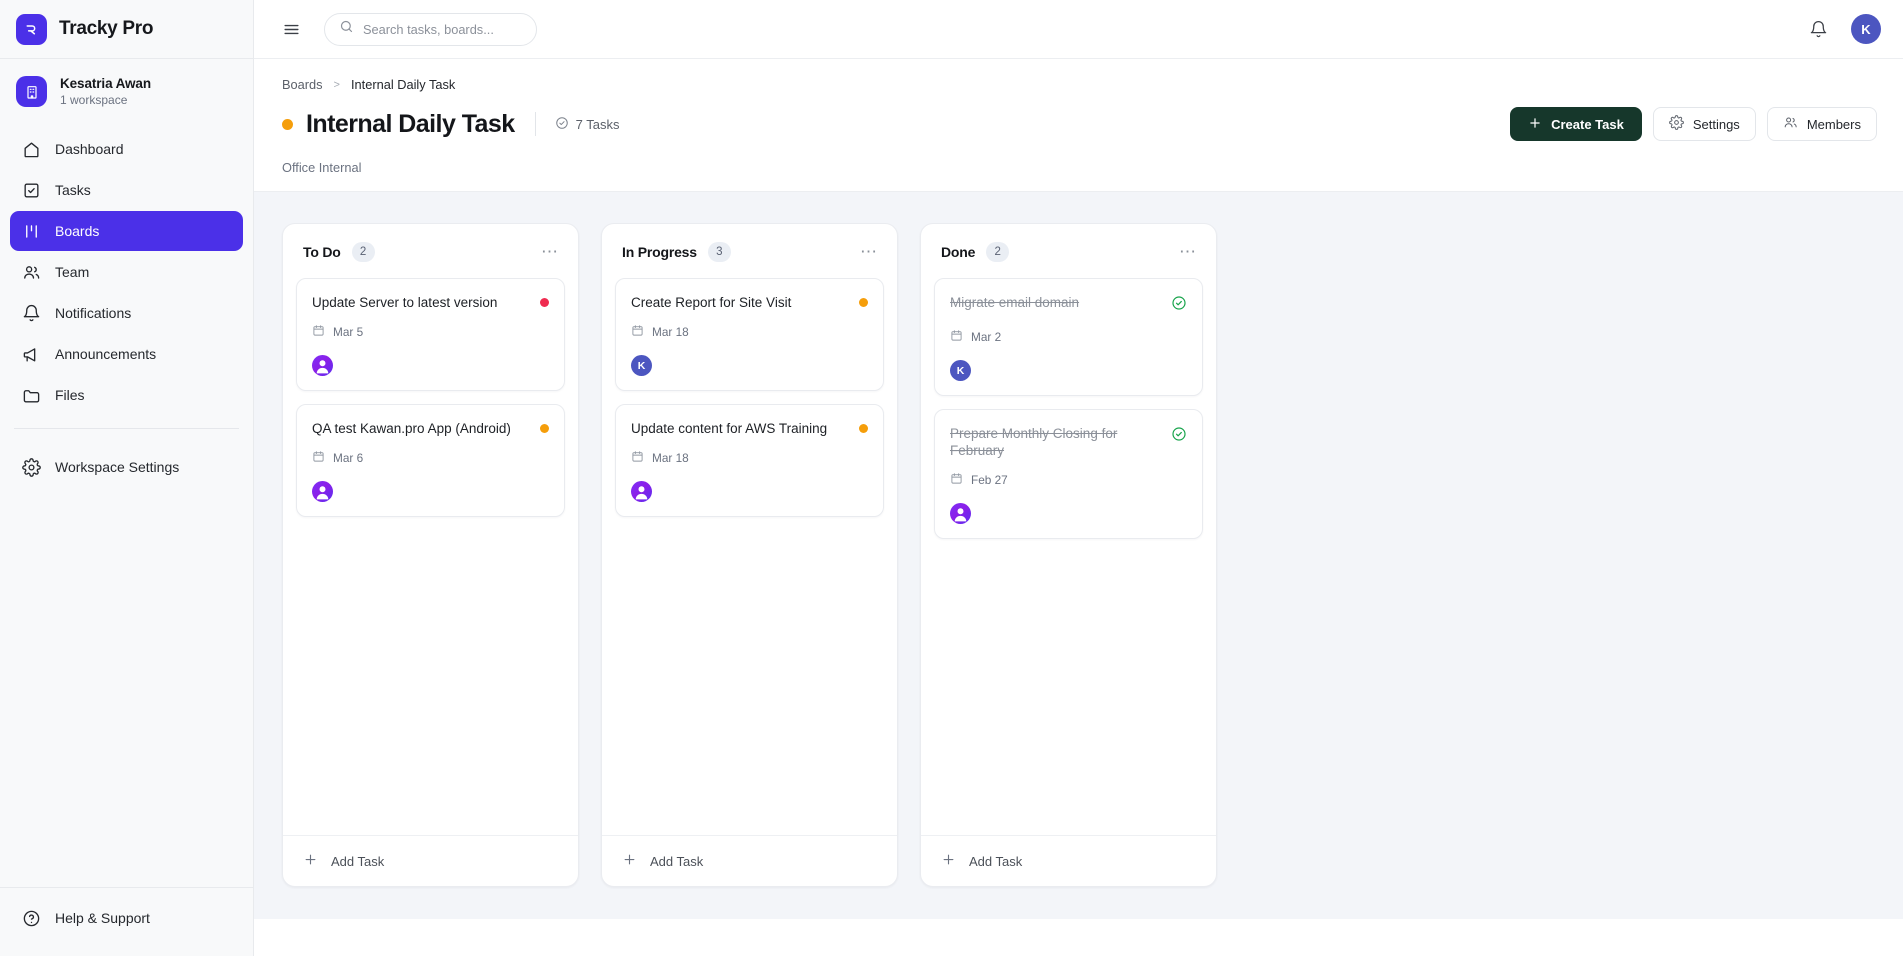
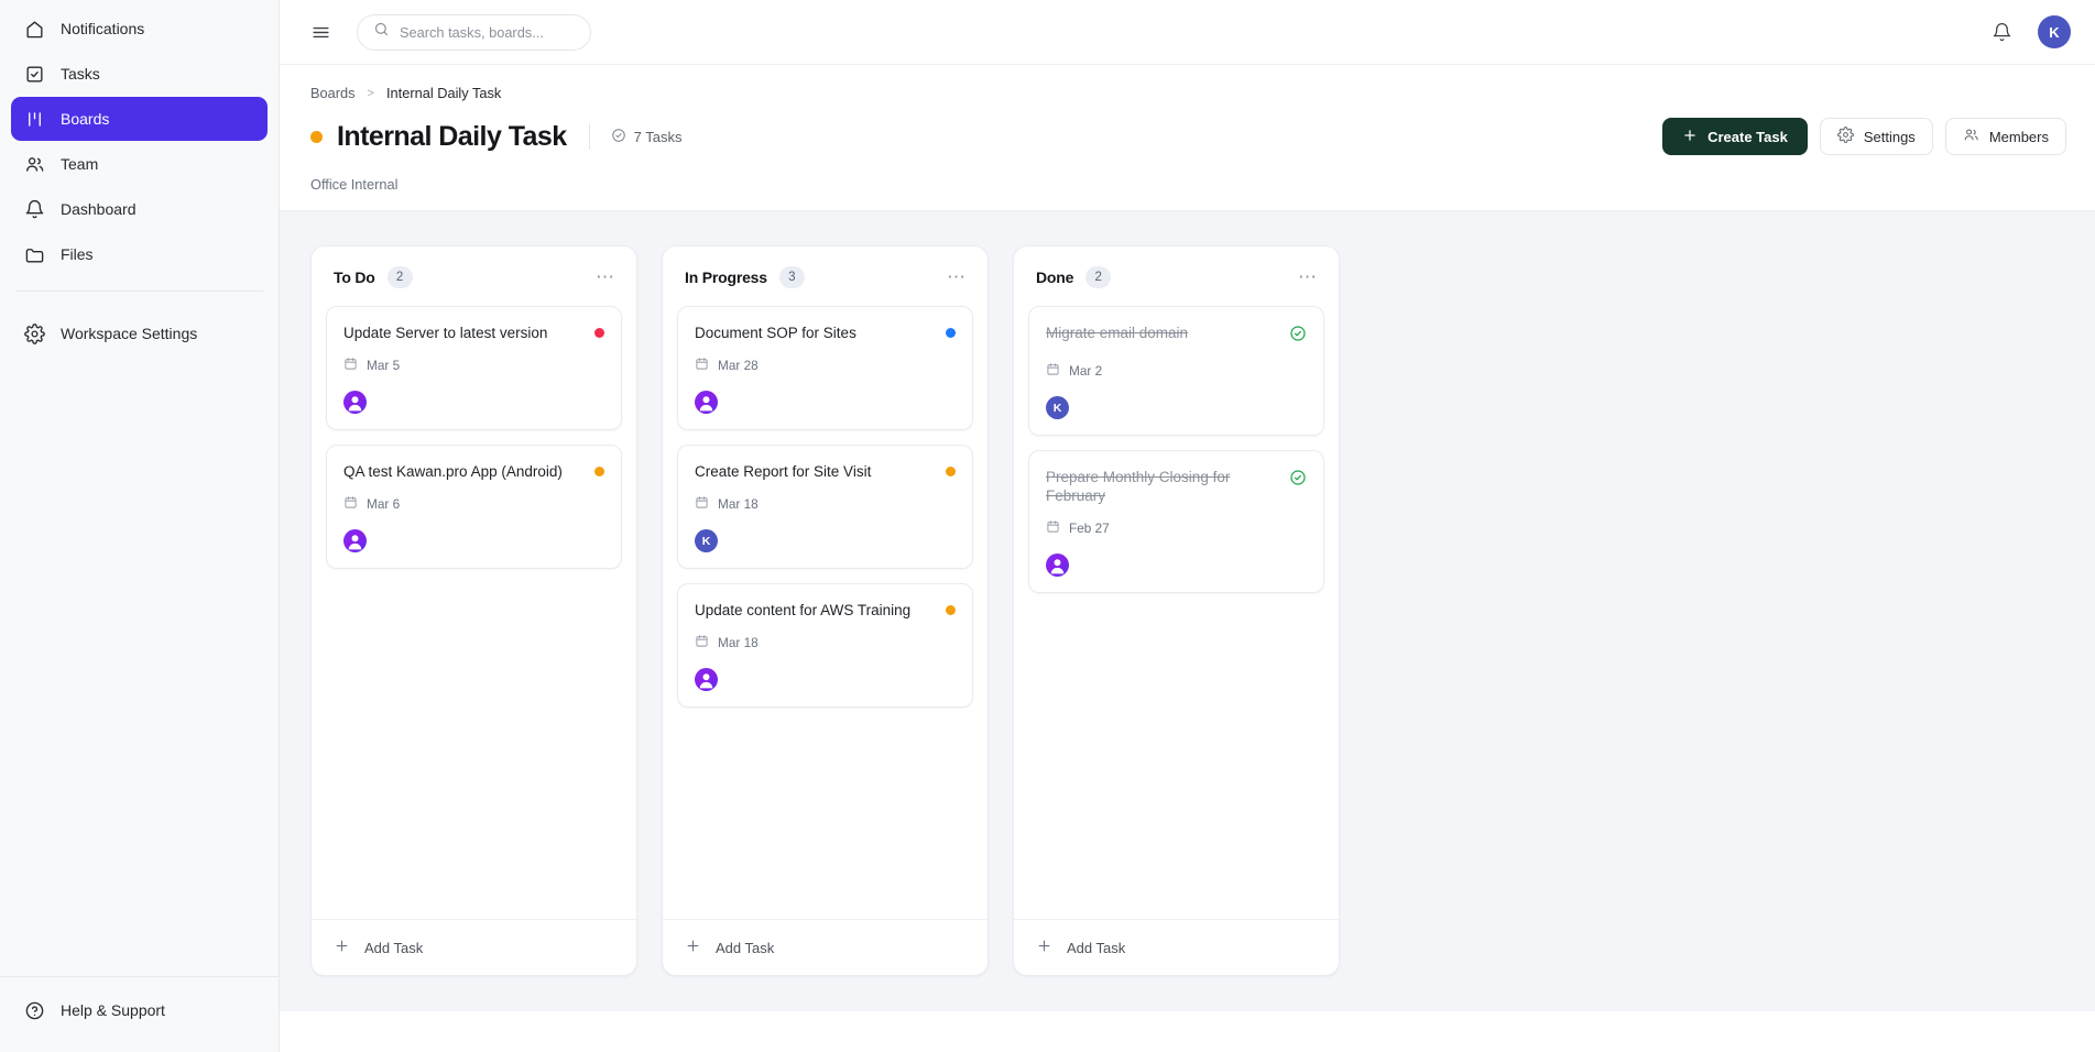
- Tracky Pro
- Kesatria Awan
- 1 workspace
- Dashboard
+ Notifications
  Tasks
  Boards
  Team
- Notifications
+ Dashboard
- Announcements
  Files
  Workspace Settings
  Help & Support
  Search tasks, boards...
  K
  Boards
  >
  Internal Daily Task
  Internal Daily Task
  7 Tasks
  Create Task
  Settings
  Members
  Office Internal
  To Do
  2
  ⋯
  Update Server to latest version
  Mar 5
  QA test Kawan.pro App (Android)
  Mar 6
  Add Task
  In Progress
  3
  ⋯
+ Document SOP for Sites
+ Mar 28
  Create Report for Site Visit
  Mar 18
  K
  Update content for AWS Training
  Mar 18
  Add Task
  Done
  2
  ⋯
  Migrate email domain
  Mar 2
  K
  Prepare Monthly Closing for February
  Feb 27
  Add Task
